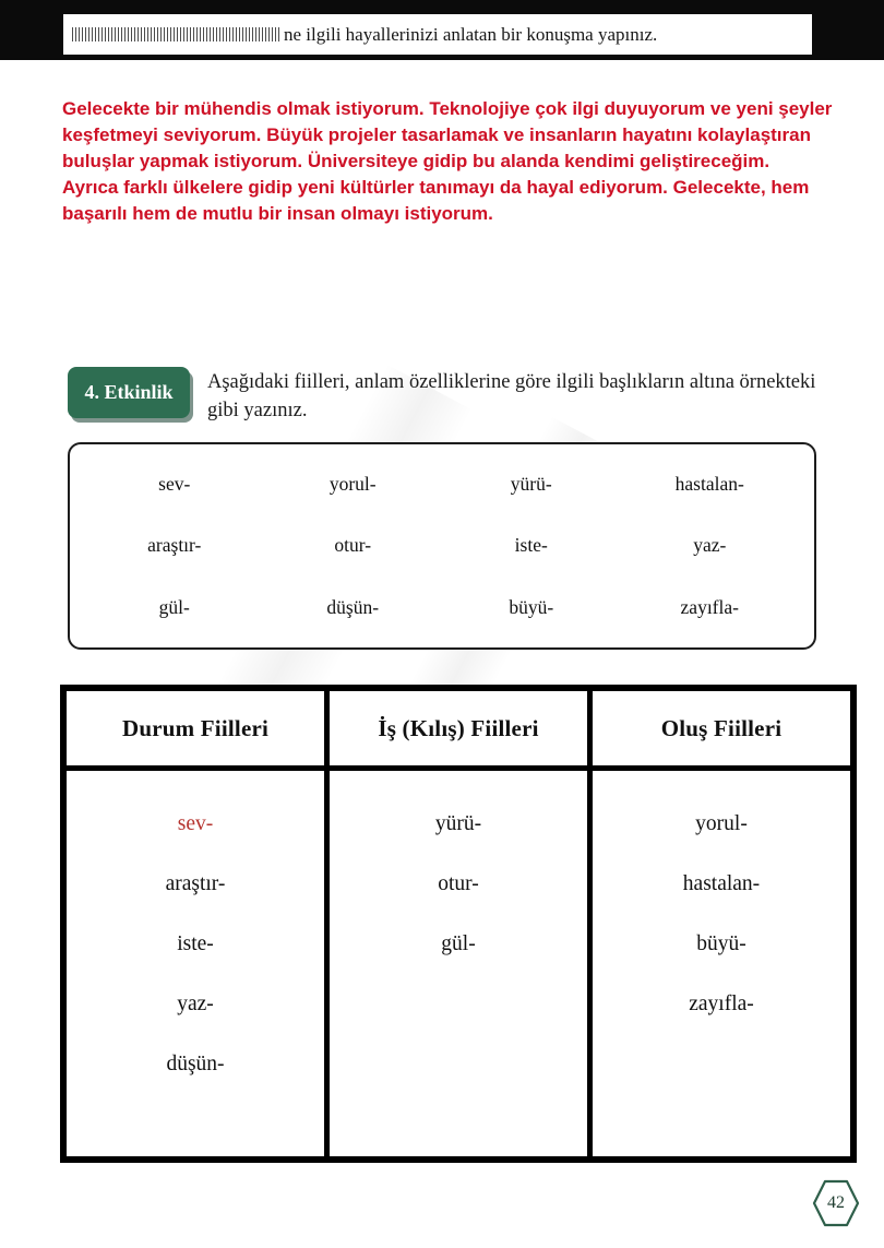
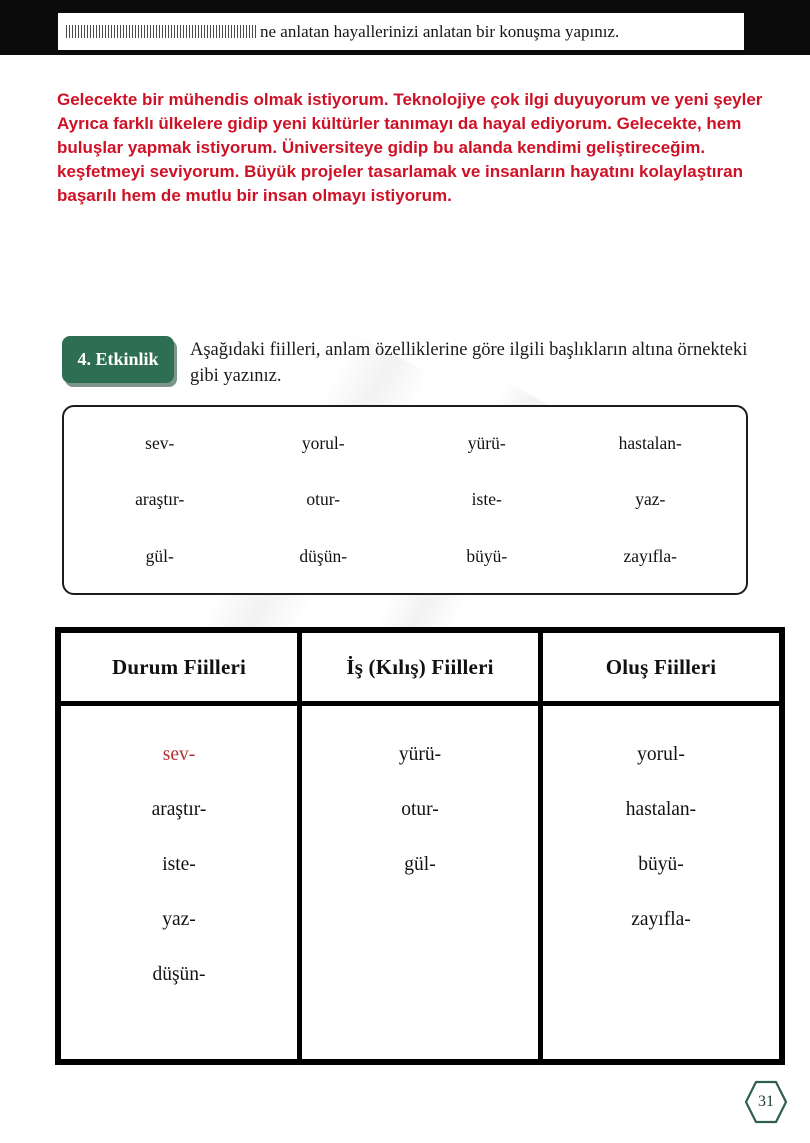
- ne ilgili hayallerinizi anlatan bir konuşma yapınız.
+ ne anlatan hayallerinizi anlatan bir konuşma yapınız.
  Gelecekte bir mühendis olmak istiyorum. Teknolojiye çok ilgi duyuyorum ve yeni şeyler
- keşfetmeyi seviyorum. Büyük projeler tasarlamak ve insanların hayatını kolaylaştıran
+ Ayrıca farklı ülkelere gidip yeni kültürler tanımayı da hayal ediyorum. Gelecekte, hem
  buluşlar yapmak istiyorum. Üniversiteye gidip bu alanda kendimi geliştireceğim.
- Ayrıca farklı ülkelere gidip yeni kültürler tanımayı da hayal ediyorum. Gelecekte, hem
+ keşfetmeyi seviyorum. Büyük projeler tasarlamak ve insanların hayatını kolaylaştıran
  başarılı hem de mutlu bir insan olmayı istiyorum.
  4. Etkinlik
  Aşağıdaki fiilleri, anlam özelliklerine göre ilgili başlıkların altına örnekteki gibi yazınız.
  sev-
  yorul-
  yürü-
  hastalan-
  araştır-
  otur-
  iste-
  yaz-
  gül-
  düşün-
  büyü-
  zayıfla-
  Durum Fiilleri
  sev-
  araştır-
  iste-
  yaz-
  düşün-
  İş (Kılış) Fiilleri
  yürü-
  otur-
  gül-
  Oluş Fiilleri
  yorul-
  hastalan-
  büyü-
  zayıfla-
- 42
+ 31
